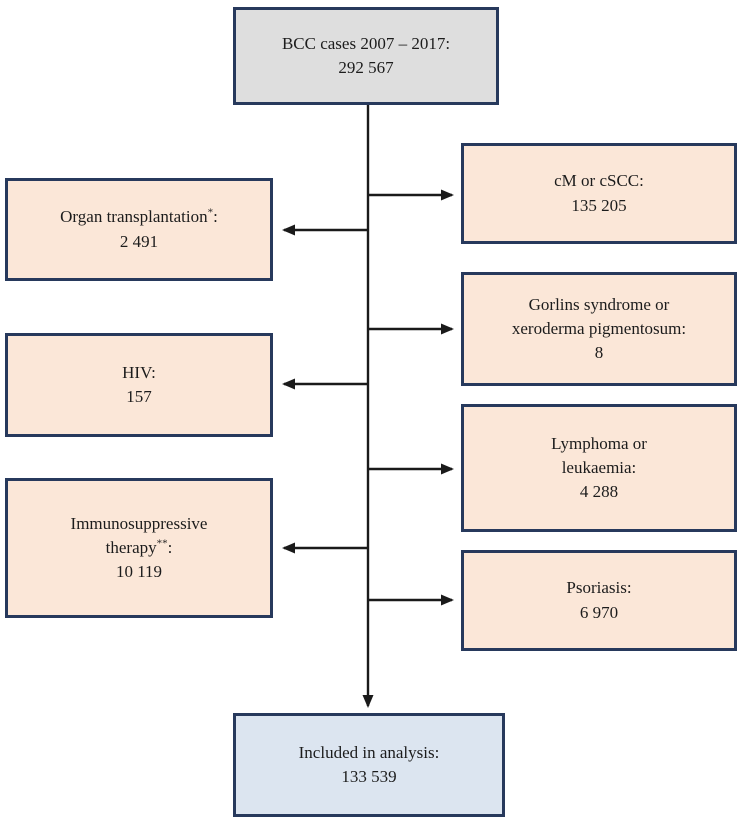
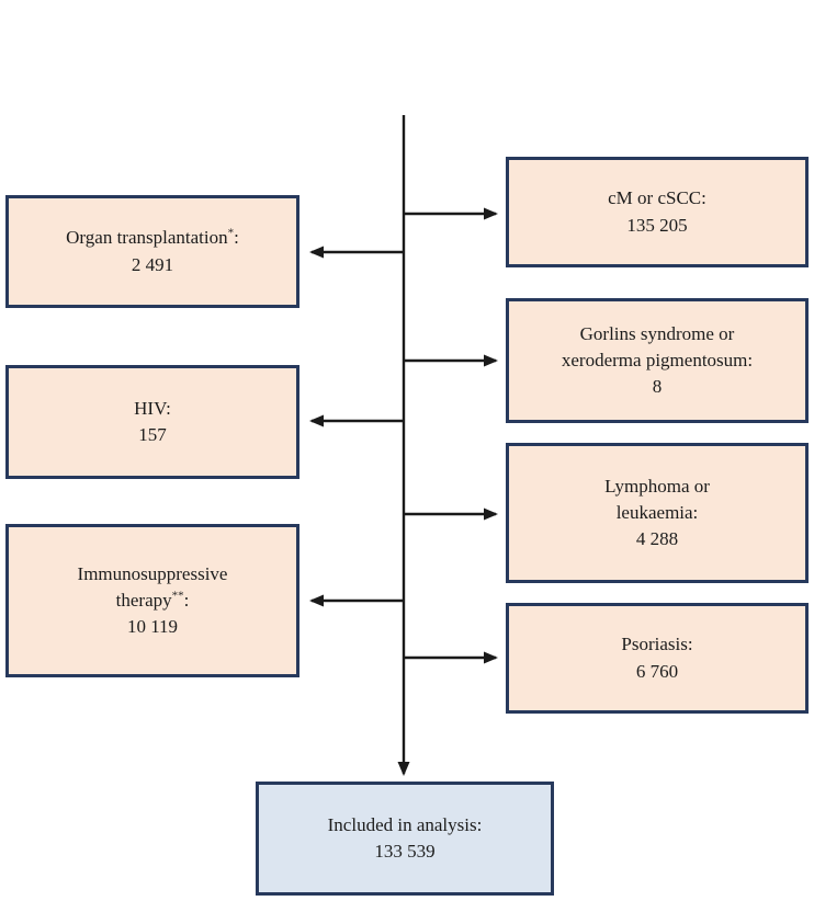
- BCC cases 2007 – 2017:
- 292 567
  cM or cSCC:
  135 205
  Organ transplantation*:
  2 491
  Gorlins syndrome or
  xeroderma pigmentosum:
  8
  HIV:
  157
  Lymphoma or
  leukaemia:
  4 288
  Immunosuppressive
  therapy**:
  10 119
  Psoriasis:
- 6 970
+ 6 760
  Included in analysis:
  133 539
